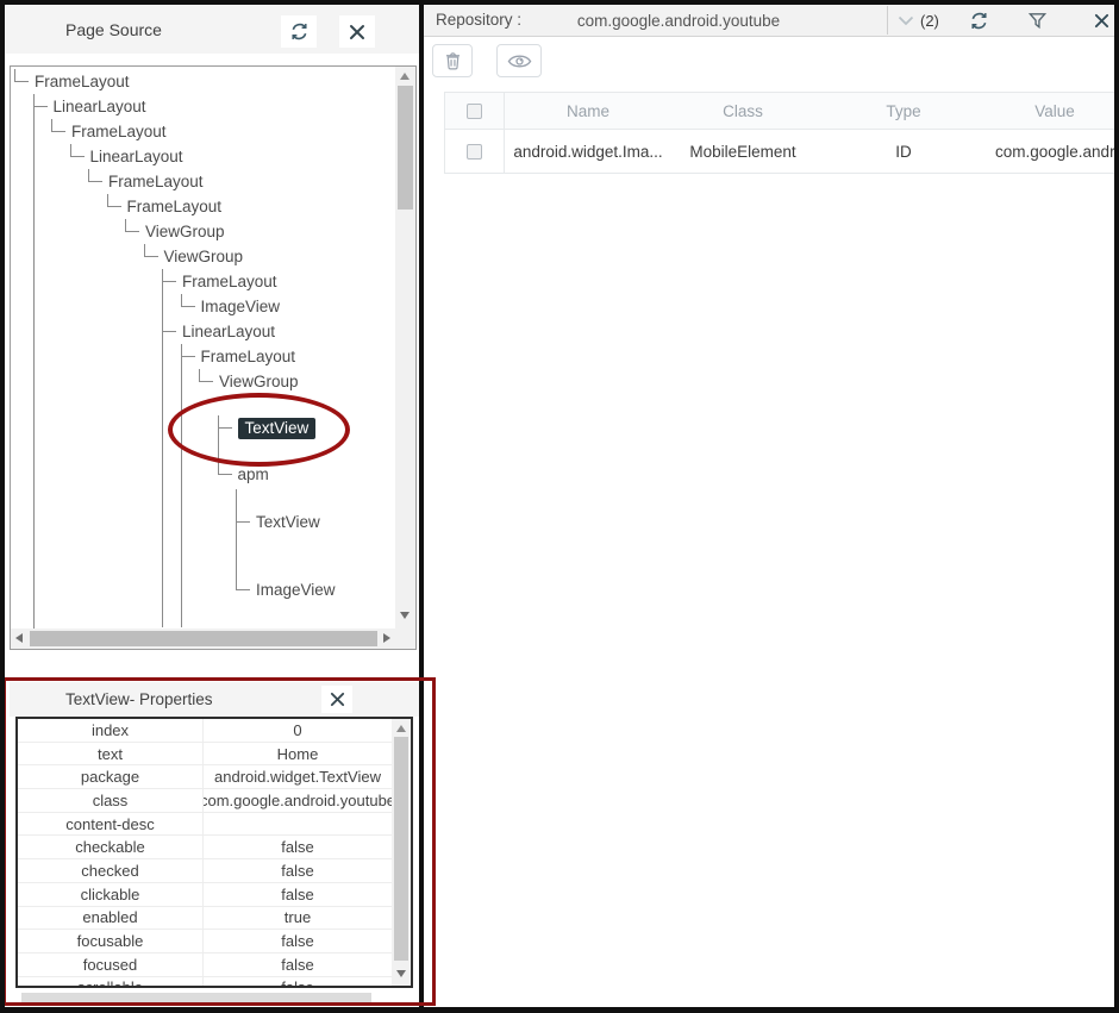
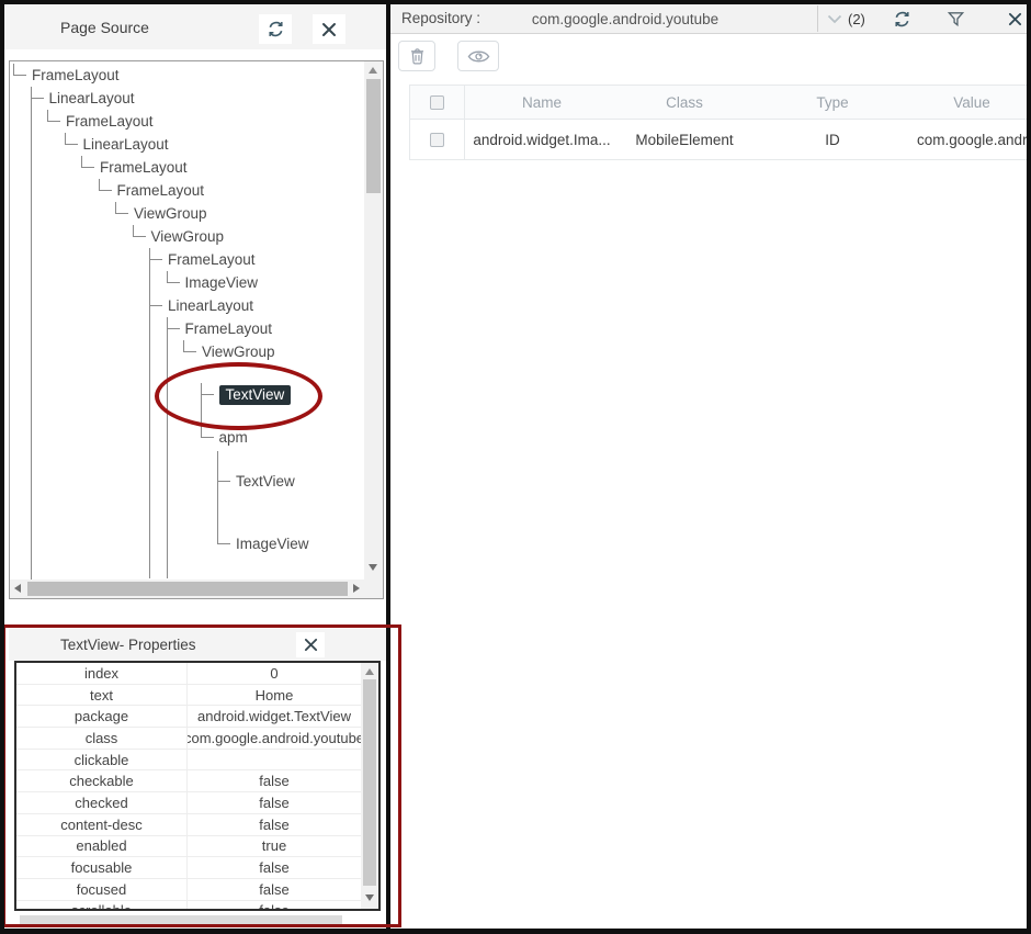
  Page Source
  FrameLayout
  LinearLayout
  FrameLayout
  LinearLayout
  FrameLayout
  FrameLayout
  ViewGroup
  ViewGroup
  FrameLayout
  ImageView
  LinearLayout
  FrameLayout
  ViewGroup
  TextView
  apm
  TextView
  ImageView
  Repository :
  com.google.android.youtube
  (2)
  Name
  Class
  Type
  Value
  android.widget.Ima...
  MobileElement
  ID
  com.google.andr
  TextView- Properties
  index
  0
  text
  Home
  package
  android.widget.TextView
  class
  com.google.android.youtub
- content-desc
+ clickable
  checkable
  false
  checked
  false
- clickable
+ content-desc
  false
  enabled
  true
  focusable
  false
  focused
  false
